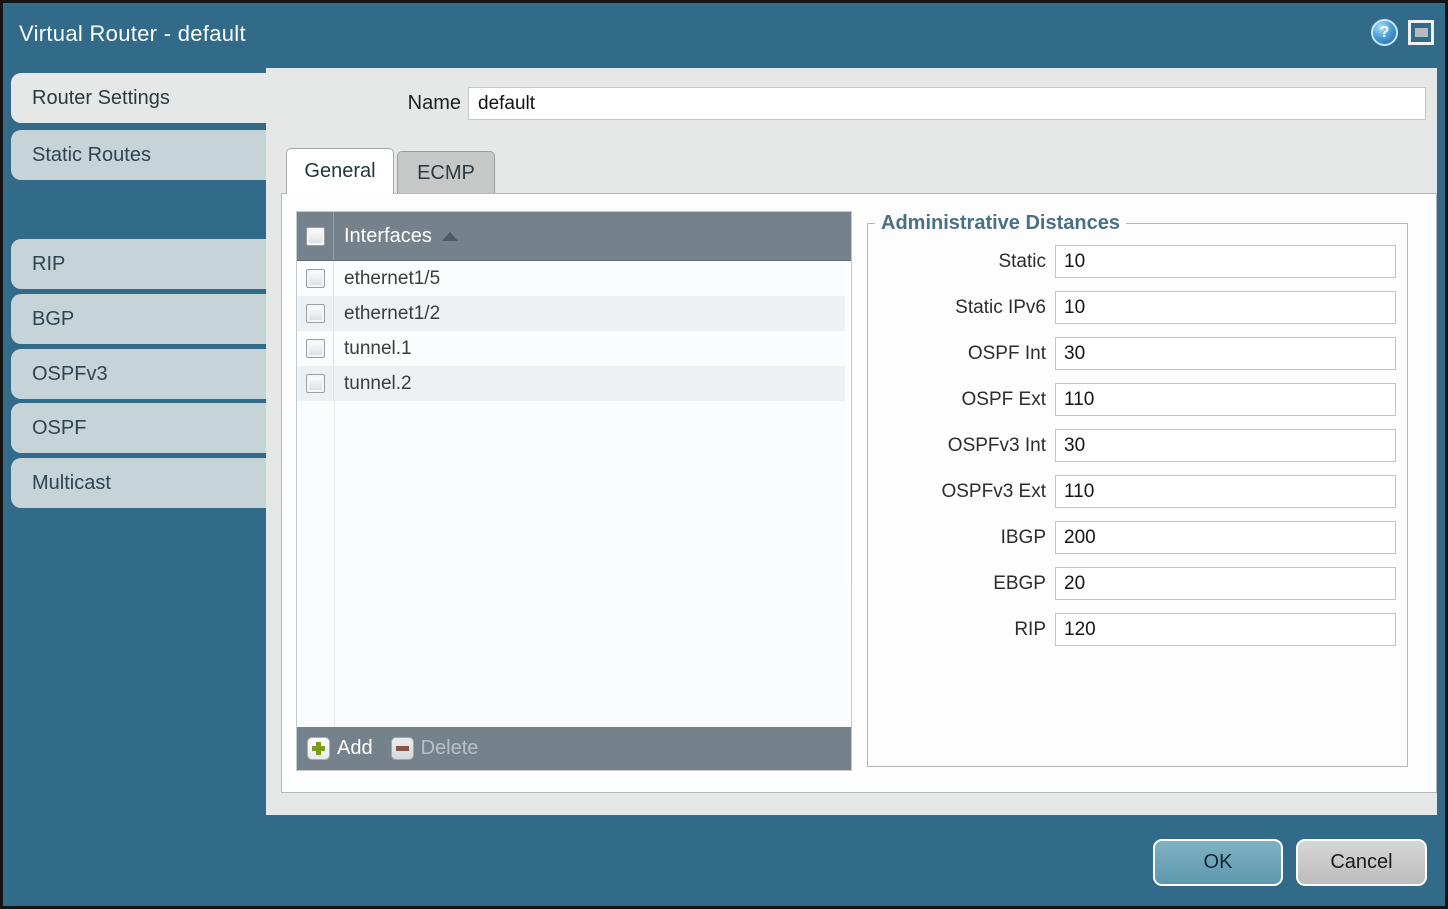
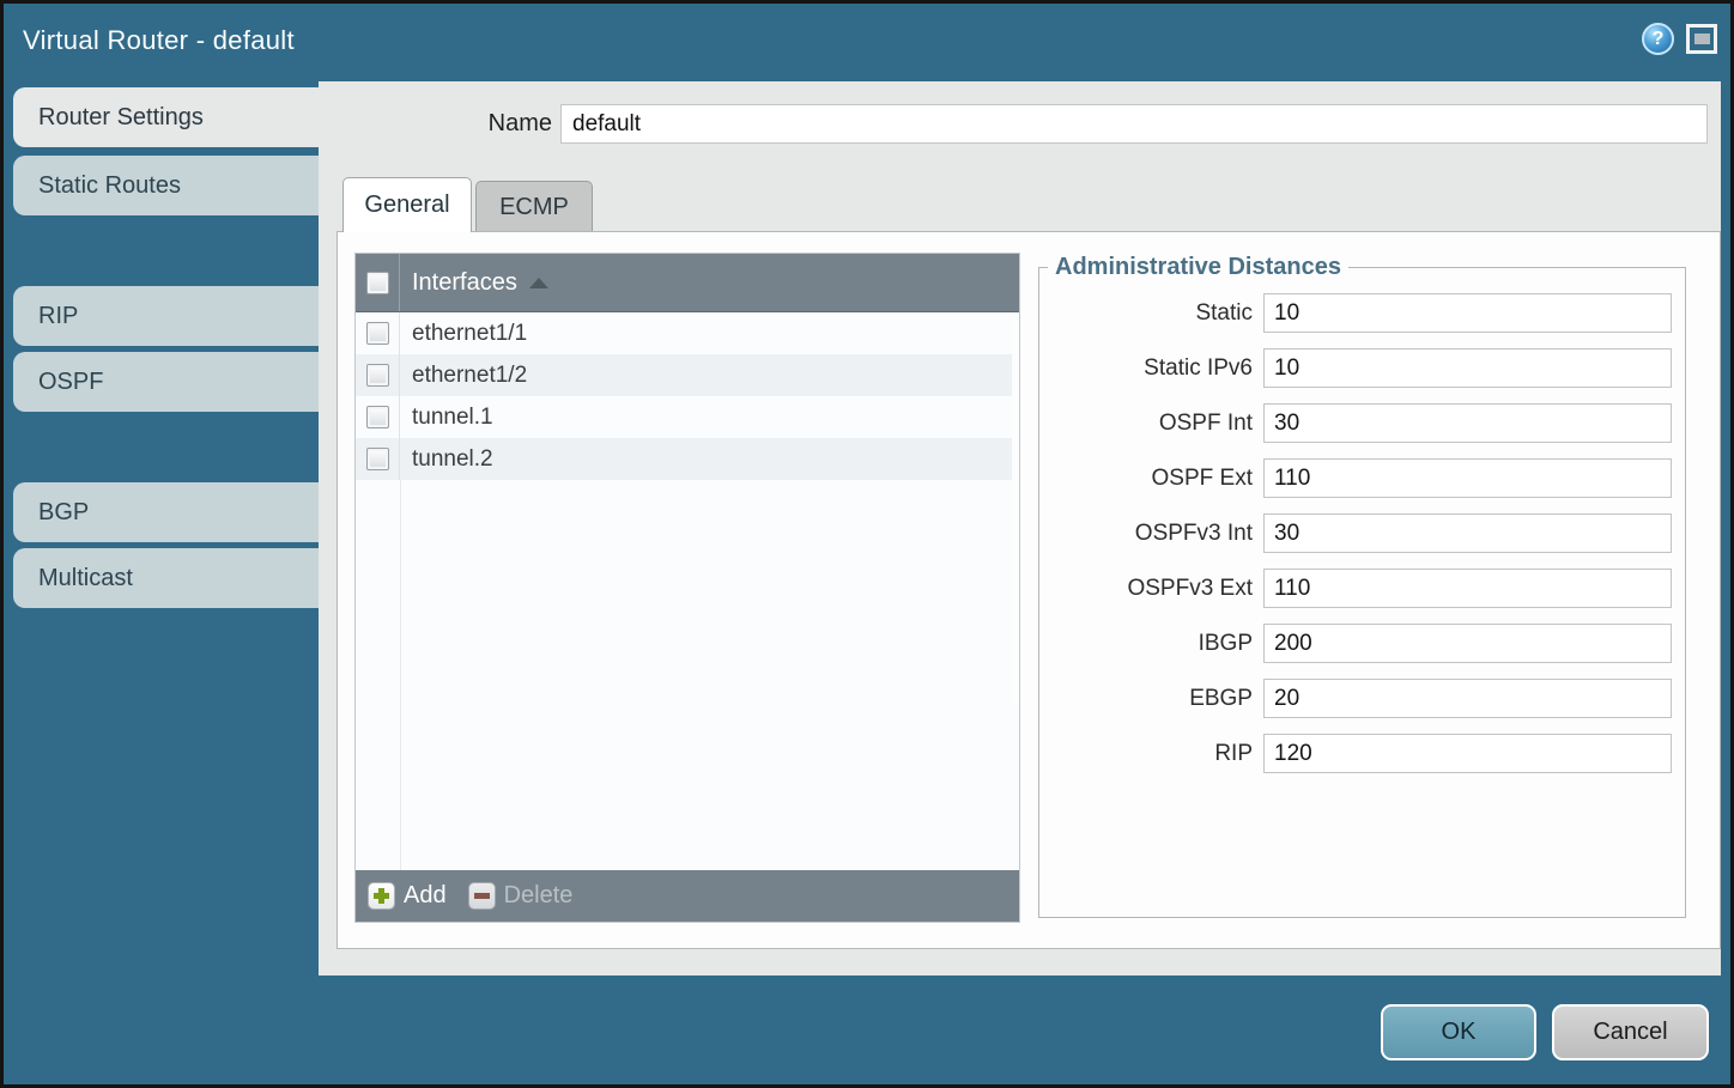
  Virtual Router - default
  ?
  Router Settings
  Static Routes
  RIP
- BGP
+ OSPF
- OSPFv3
- OSPF
+ BGP
  Multicast
  Name
  default
  General
  ECMP
  Interfaces
- ethernet1/5
+ ethernet1/1
  ethernet1/2
  tunnel.1
  tunnel.2
  Add
  Delete
  Administrative Distances
  Static
  10
  Static IPv6
  10
  OSPF Int
  30
  OSPF Ext
  110
  OSPFv3 Int
  30
  OSPFv3 Ext
  110
  IBGP
  200
  EBGP
  20
  RIP
  120
  OK
  Cancel
